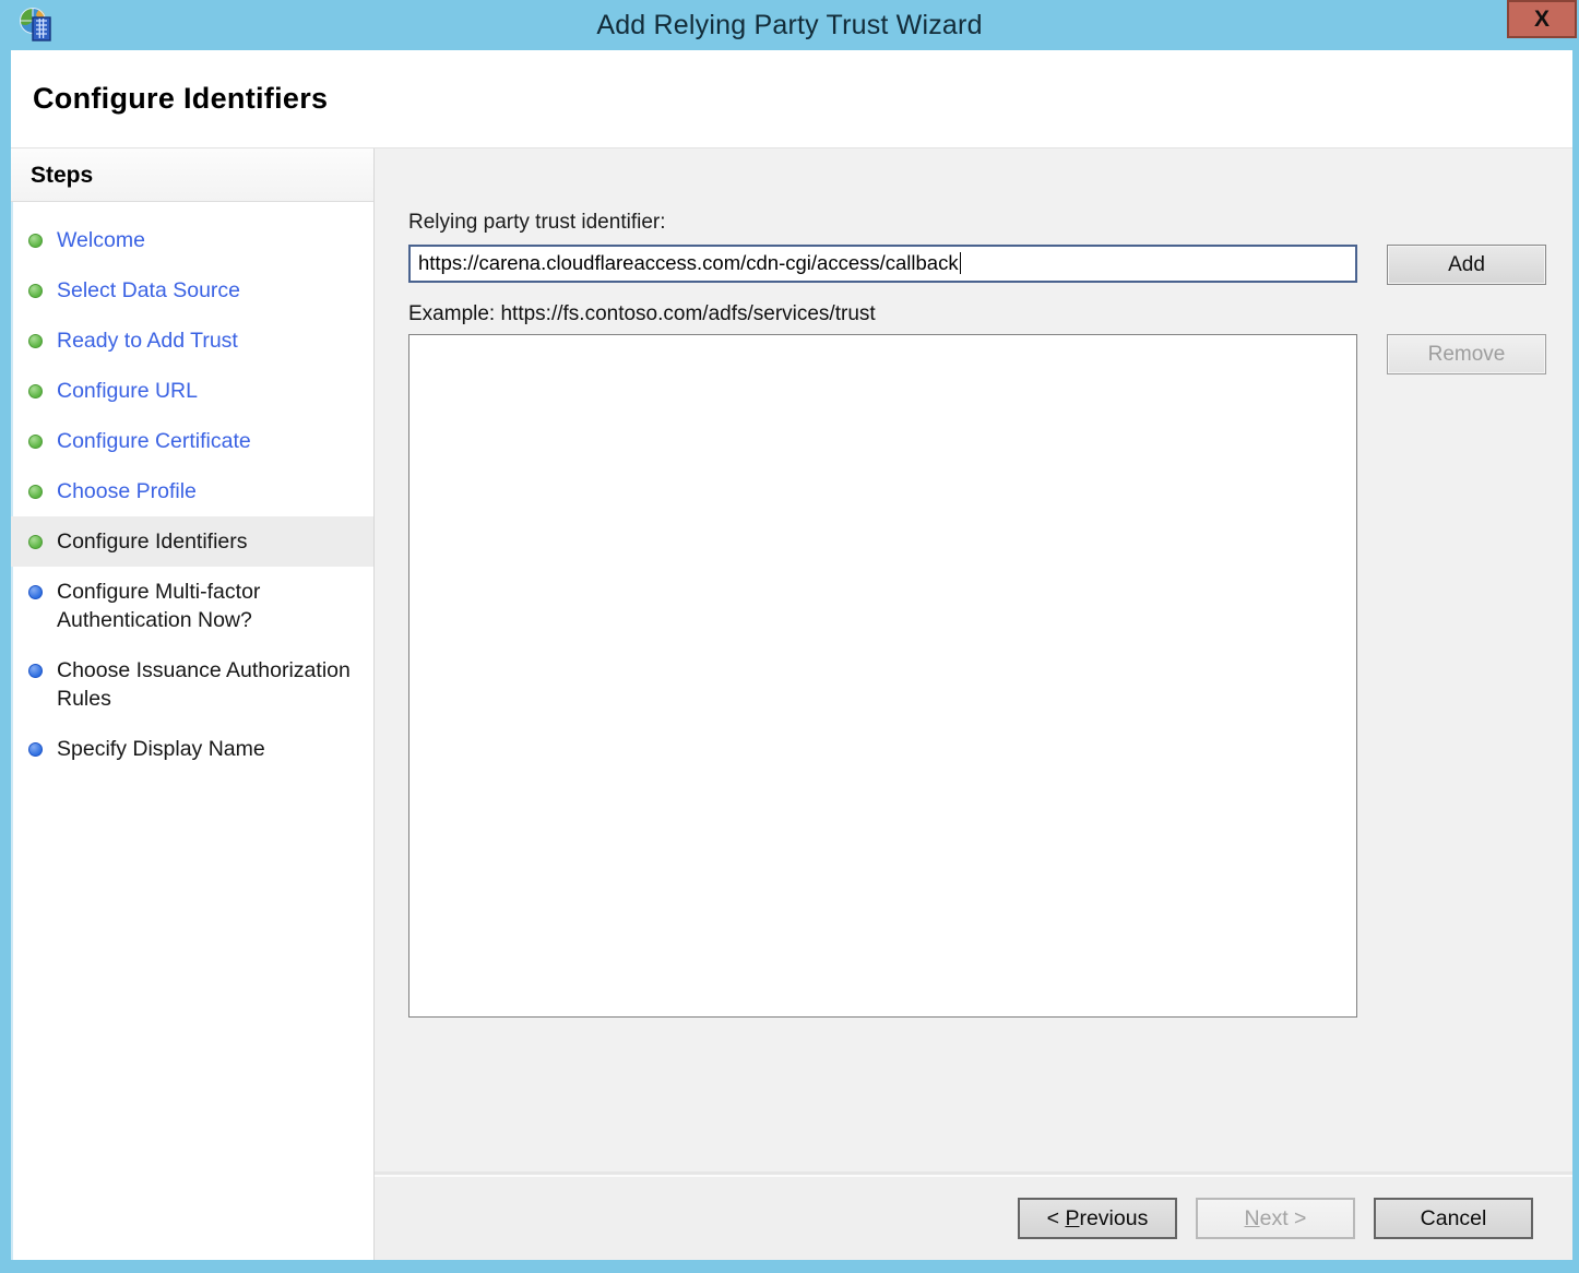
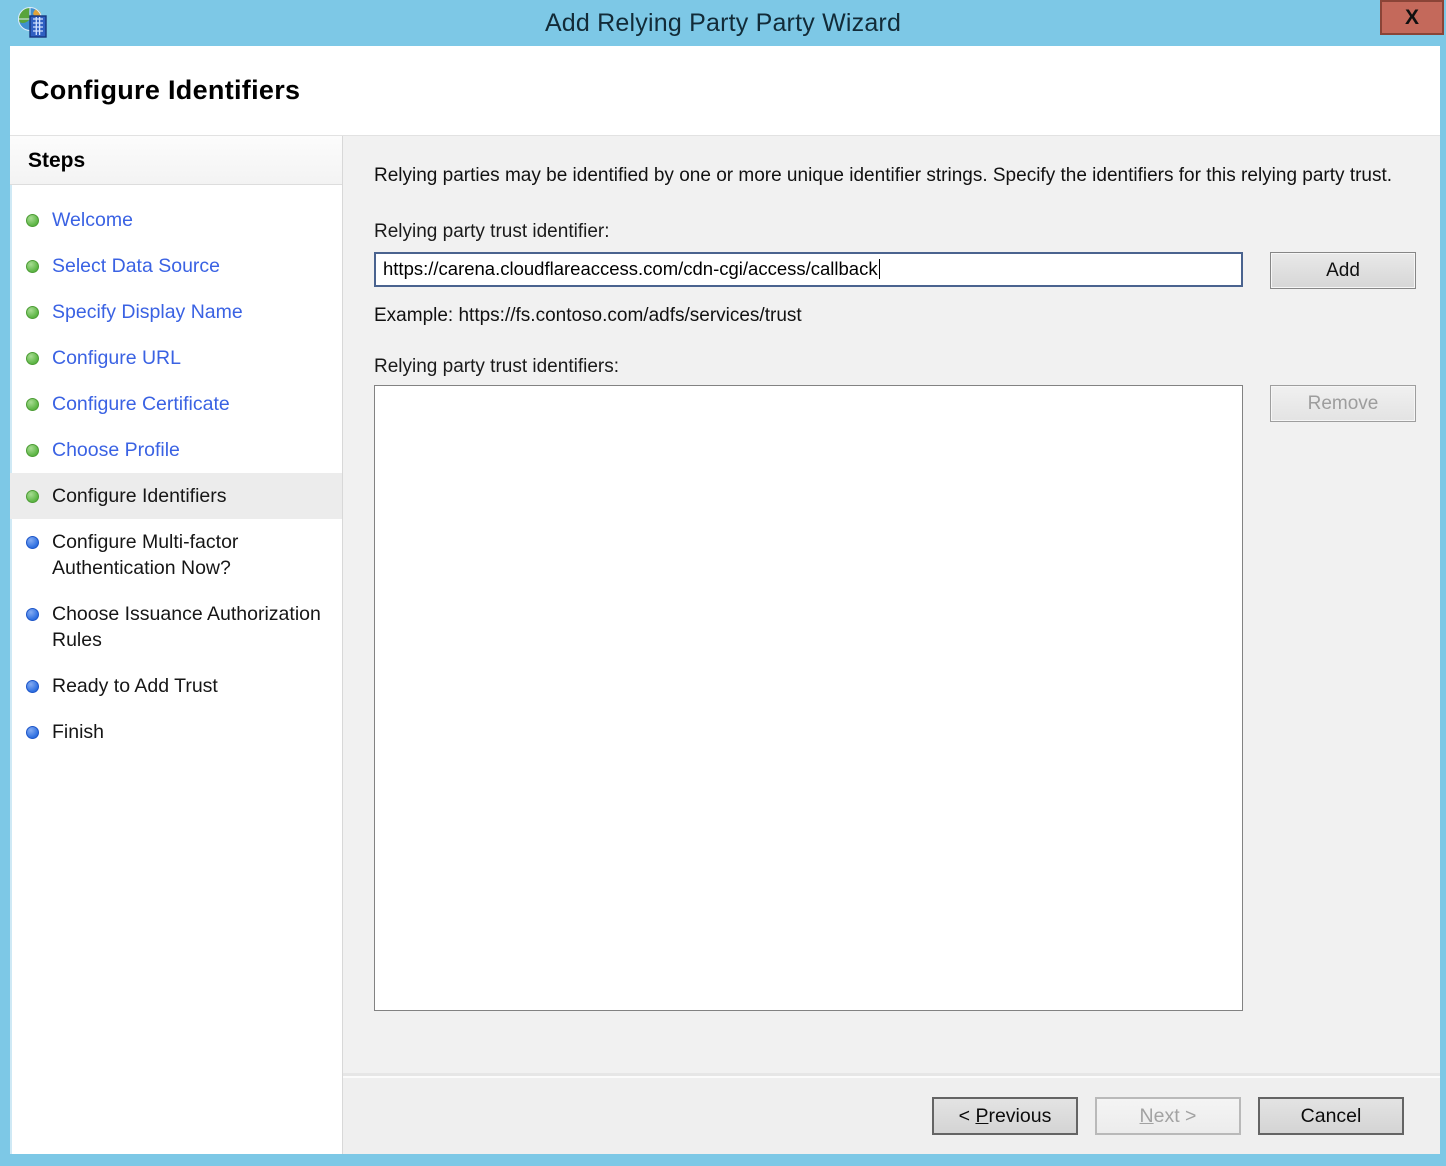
- Add Relying Party Trust Wizard
+ Add Relying Party Party Wizard
  X
  Configure Identifiers
  Steps
  Welcome
  Select Data Source
- Ready to Add Trust
+ Specify Display Name
  Configure URL
  Configure Certificate
  Choose Profile
  Configure Identifiers
  Configure Multi-factor Authentication Now?
  Choose Issuance Authorization Rules
- Specify Display Name
+ Ready to Add Trust
+ Finish
+ Relying parties may be identified by one or more unique identifier strings. Specify the identifiers for this relying party trust.
  Relying party trust identifier:
  https://carena.cloudflareaccess.com/cdn-cgi/access/callback
  Add
  Example: https://fs.contoso.com/adfs/services/trust
+ Relying party trust identifiers:
  Remove
  < Previous
  Next >
  Cancel
